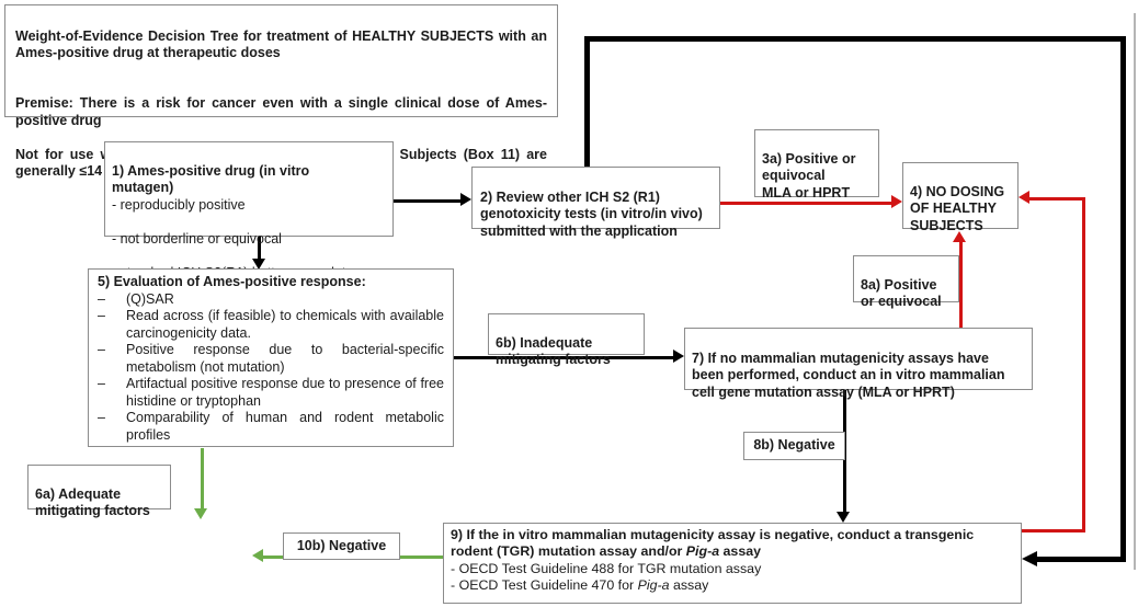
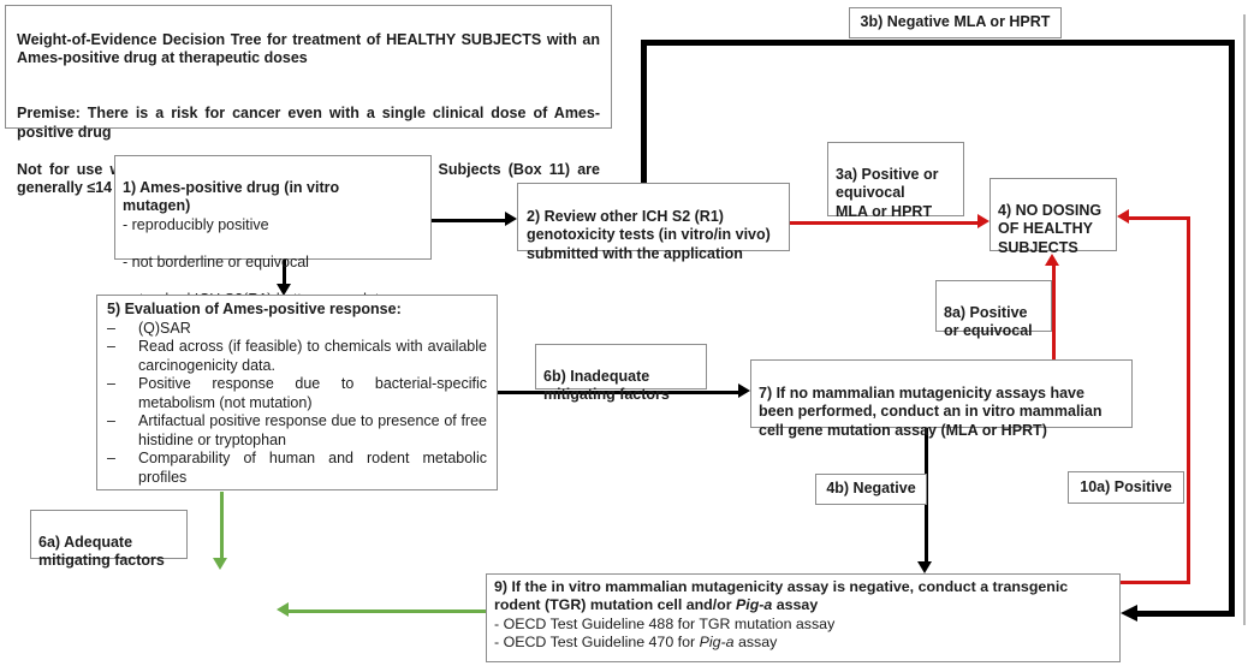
  Weight-of-Evidence Decision Tree for treatment of HEALTHY SUBJECTS with an Ames-positive drug at therapeutic doses
  Premise: There is a risk for cancer even with a single clinical dose of Ames-positive drug
  1) Ames-positive drug (in vitro
  mutagen)
  - reproducibly positive
  - not borderline or equivocal
  2) Review other ICH S2 (R1)
  genotoxicity tests (in vitro/in vivo)
  submitted with the application
  3a) Positive or
  equivocal
  MLA or HPRT
+ 3b) Negative MLA or HPRT
  4) NO DOSING
  OF HEALTHY
  SUBJECTS
  5) Evaluation of Ames-positive response:
  –
  (Q)SAR
  –
  Read across (if feasible) to chemicals with available carcinogenicity data.
  –
  Positive response due to bacterial-specific metabolism (not mutation)
  –
  Artifactual positive response due to presence of free histidine or tryptophan
  –
  Comparability of human and rodent metabolic profiles
  6b) Inadequate
  mitigating factors
  7) If no mammalian mutagenicity assays have
  been performed, conduct an in vitro mammalian
  cell gene mutation assay (MLA or HPRT)
  8a) Positive
  or equivocal
- 8b) Negative
+ 4b) Negative
+ 10a) Positive
  6a) Adequate
  mitigating factors
- 10b) Negative
- 9) If the in vitro mammalian mutagenicity assay is negative, conduct a transgenic rodent (TGR) mutation assay and/or Pig-a assay
+ 9) If the in vitro mammalian mutagenicity assay is negative, conduct a transgenic rodent (TGR) mutation cell and/or Pig-a assay
  - OECD Test Guideline 488 for TGR mutation assay
  - OECD Test Guideline 470 for Pig-a assay
